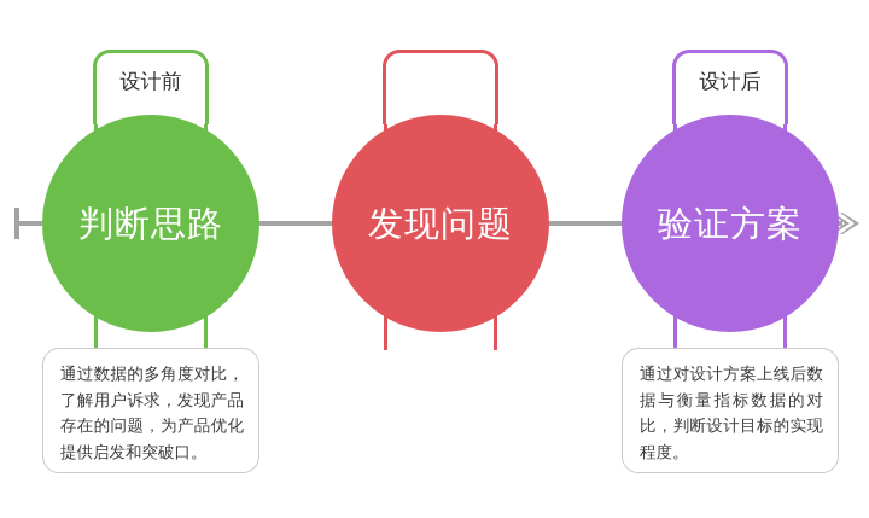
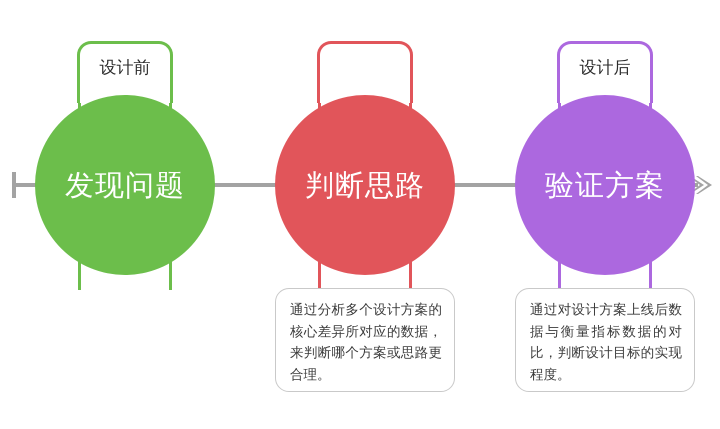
  设计前
- 判断思路
+ 发现问题
- 通过数据的多角度对比，了解用户诉求，发现产品存在的问题，为产品优化提供启发和突破口。
- 发现问题
+ 判断思路
+ 通过分析多个设计方案的核心差异所对应的数据，来判断哪个方案或思路更合理。
  设计后
  验证方案
  通过对设计方案上线后数据与衡量指标数据的对比，判断设计目标的实现程度。
